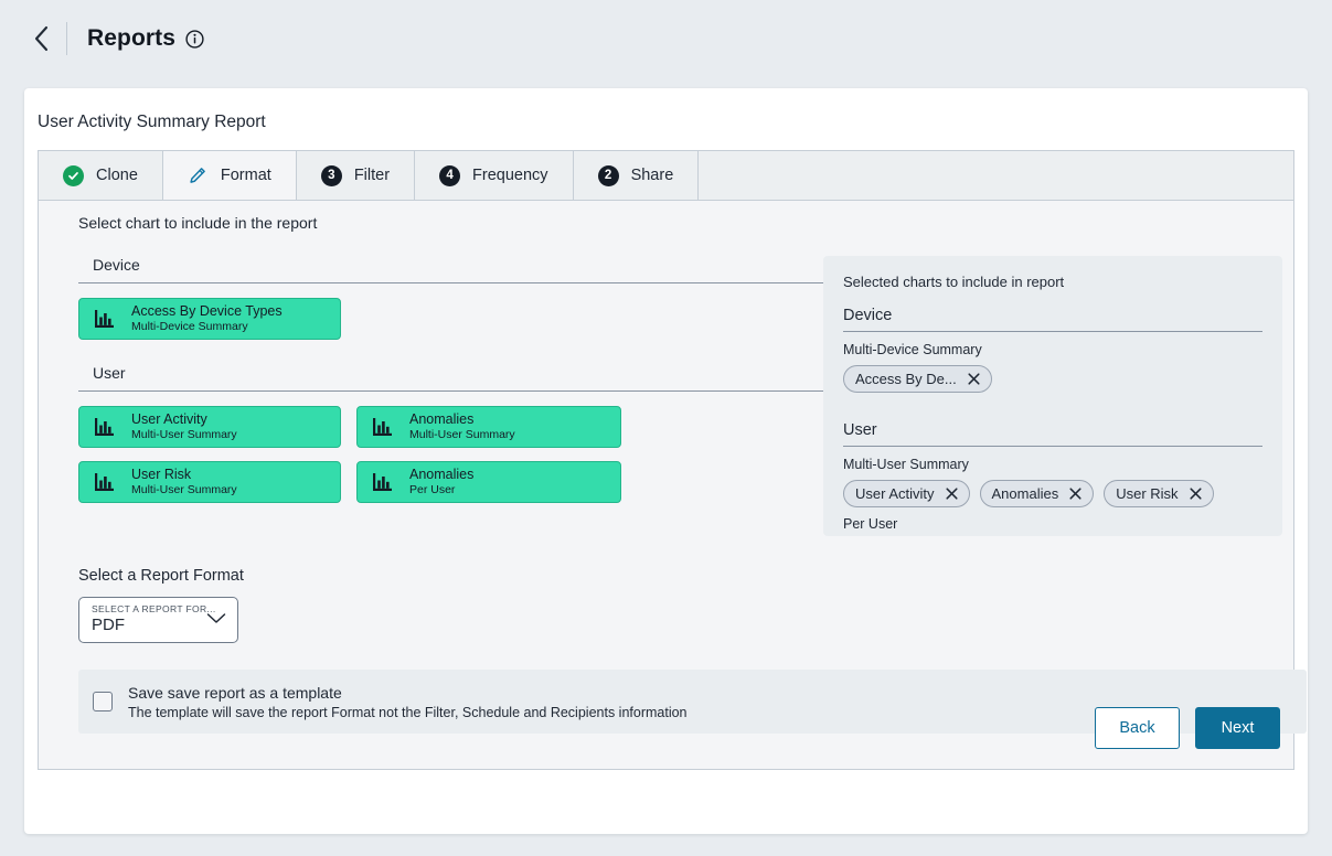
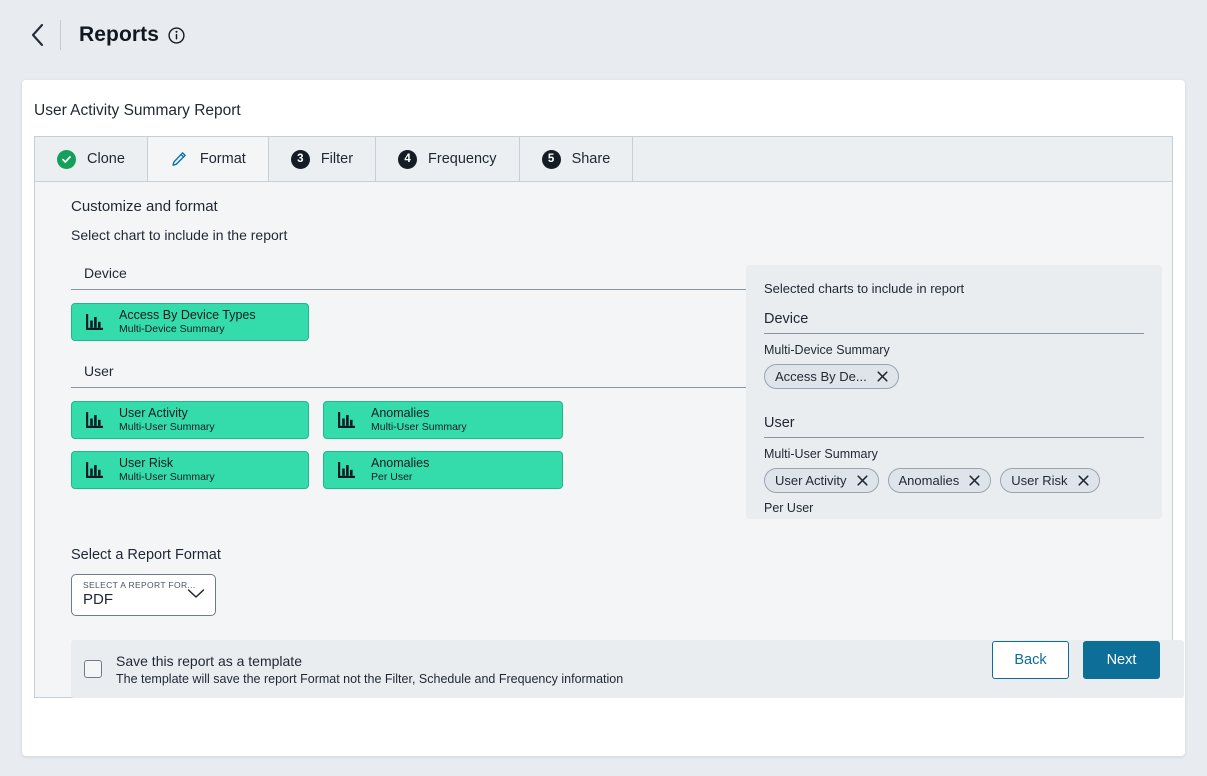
  Reports
  User Activity Summary Report
  Clone
  Format
  3
  Filter
  4
  Frequency
- 2
+ 5
  Share
+ Customize and format
  Select chart to include in the report
  Device
  Access By Device Types
  Multi-Device Summary
  User
  User Activity
  Multi-User Summary
  Anomalies
  Multi-User Summary
  User Risk
  Multi-User Summary
  Anomalies
  Per User
  Selected charts to include in report
  Device
  Multi-Device Summary
  Access By De...
  User
  Multi-User Summary
  User Activity
  Anomalies
  User Risk
  Per User
  Select a Report Format
  SELECT A REPORT FOR...
  PDF
- Save save report as a template
+ Save this report as a template
- The template will save the report Format not the Filter, Schedule and Recipients information
+ The template will save the report Format not the Filter, Schedule and Frequency information
  Back
  Next
